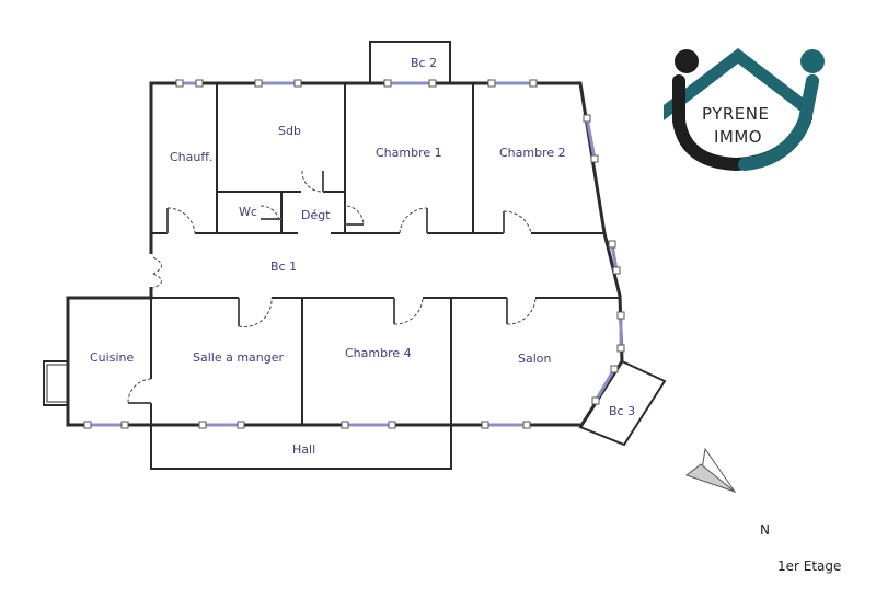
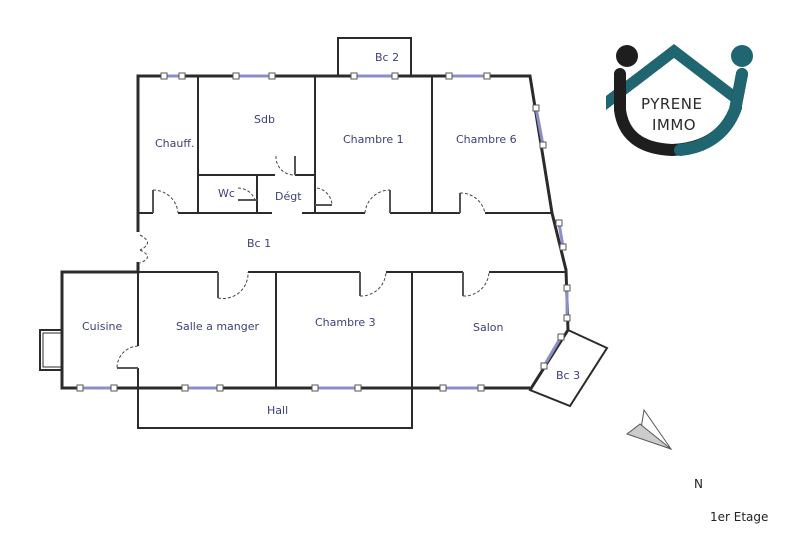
  Chauff.
  Sdb
  Wc
  Dégt
  Chambre 1
- Chambre 2
+ Chambre 6
  Bc 2
  Bc 1
  Cuisine
  Salle a manger
- Chambre 4
+ Chambre 3
  Salon
  Hall
  Bc 3
  PYRENE
  IMMO
  N
  1er Etage
